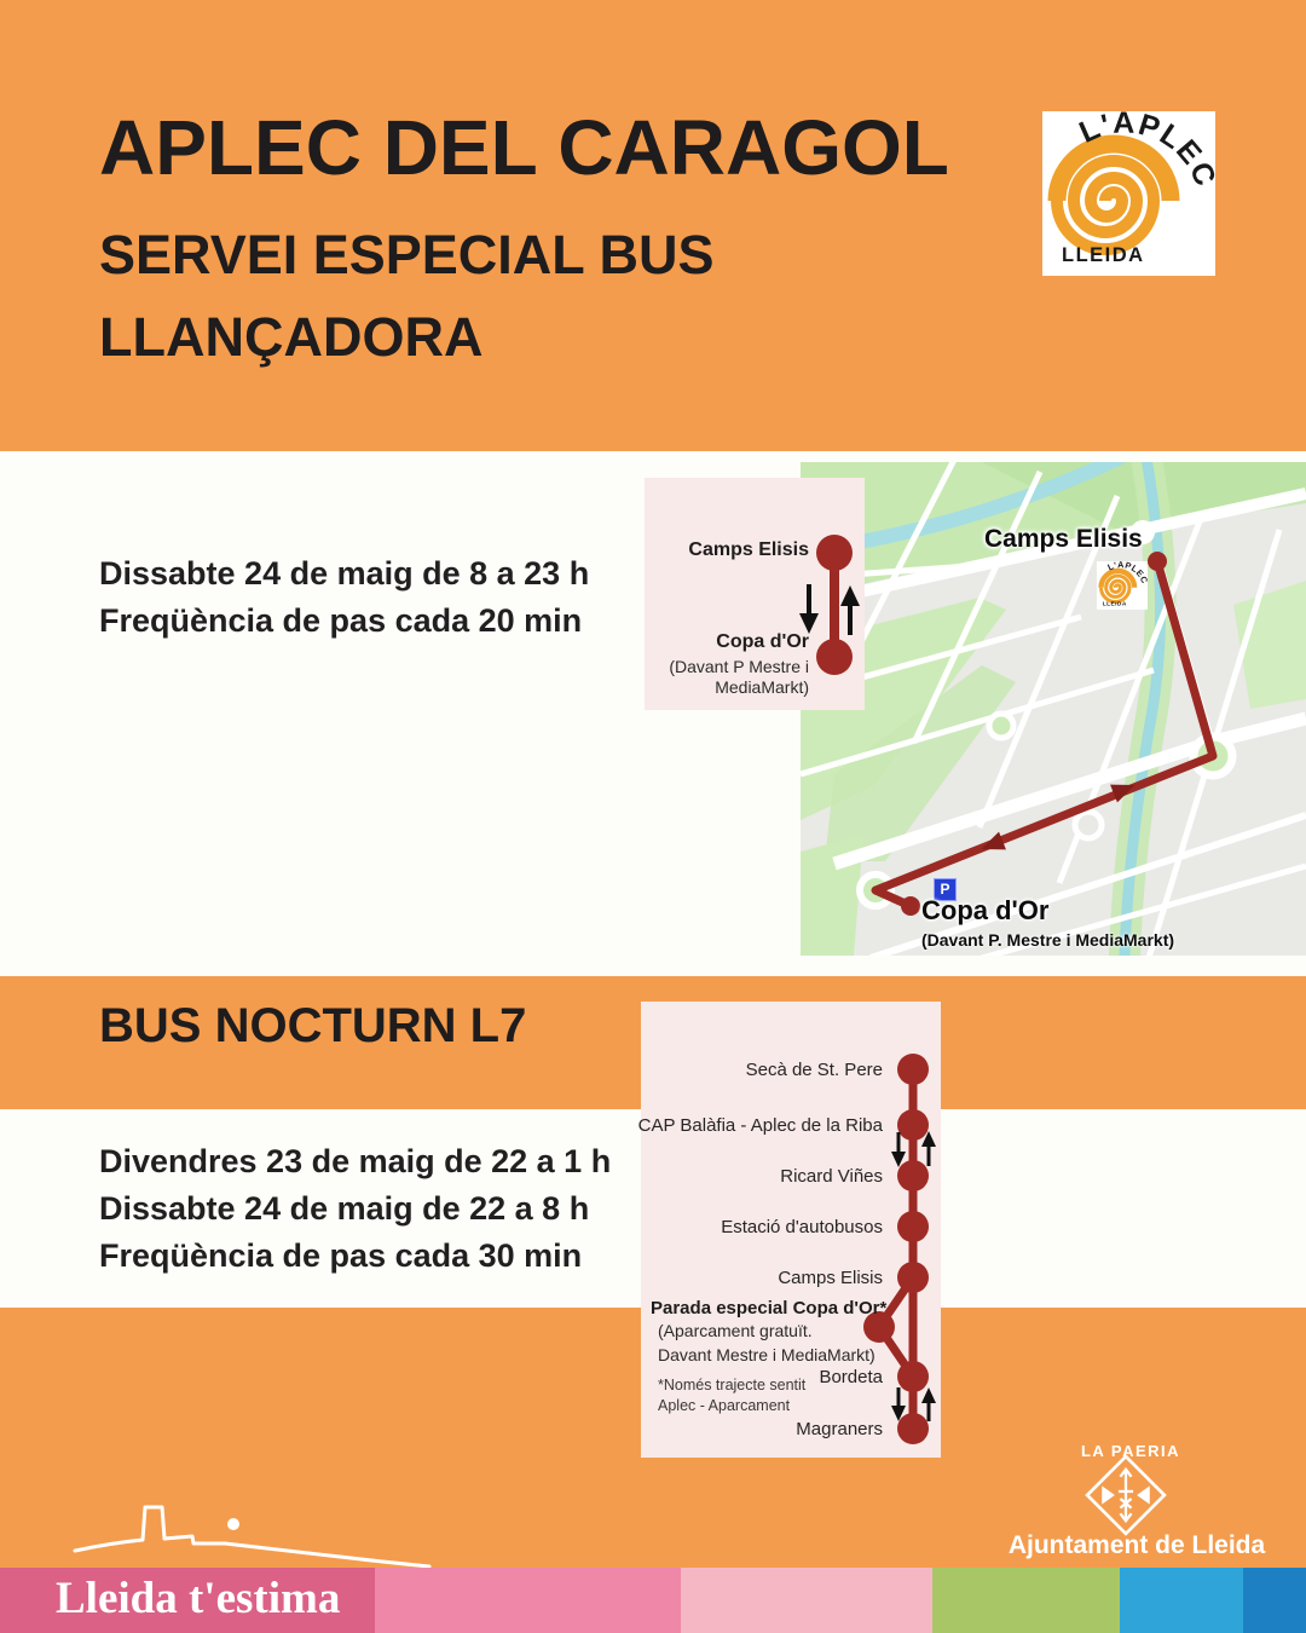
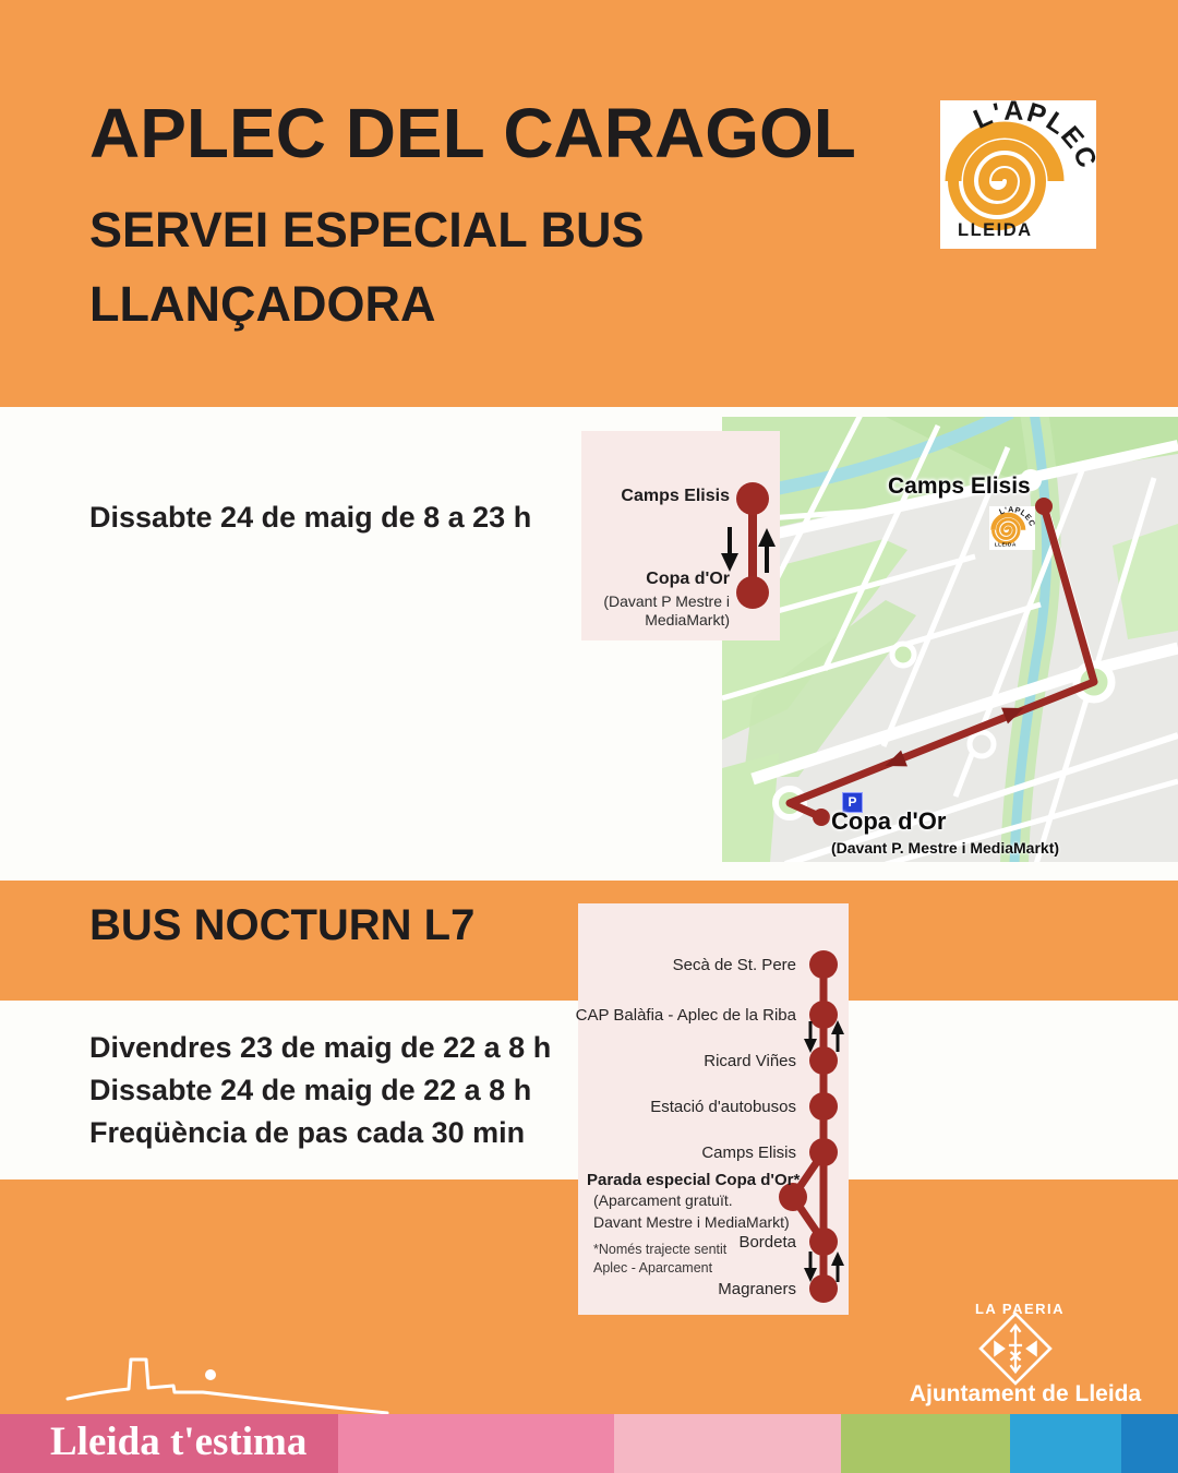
  APLEC DEL CARAGOL
  SERVEI ESPECIAL BUS
  LLANÇADORA
  Dissabte 24 de maig de 8 a 23 h
- Freqüència de pas cada 20 min
  Camps Elisis
  P
  Copa d'Or
  (Davant P. Mestre i MediaMarkt)
  Camps Elisis
  Copa d'Or
  (Davant P Mestre i
  MediaMarkt)
  BUS NOCTURN L7
- Divendres 23 de maig de 22 a 1 h
+ Divendres 23 de maig de 22 a 8 h
  Dissabte 24 de maig de 22 a 8 h
  Freqüència de pas cada 30 min
  Secà de St. Pere
  CAP Balàfia - Aplec de la Riba
  Ricard Viñes
  Estació d'autobusos
  Camps Elisis
  Bordeta
  Magraners
  Parada especial Copa d'Or*
  (Aparcament gratuït.
  Davant Mestre i MediaMarkt)
  *Només trajecte sentit
  Aplec - Aparcament
  LA PAERIA
  Ajuntament de Lleida
  Lleida t'estima
